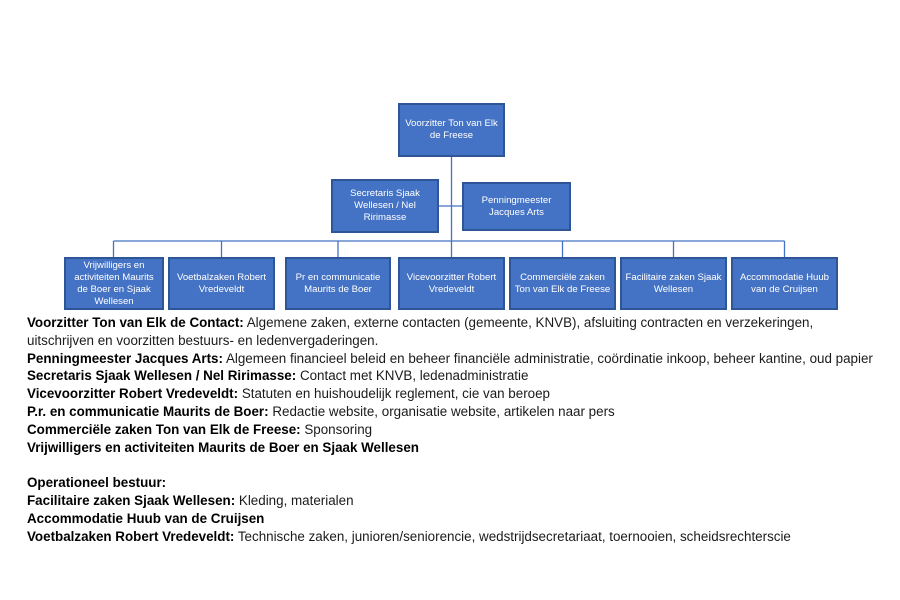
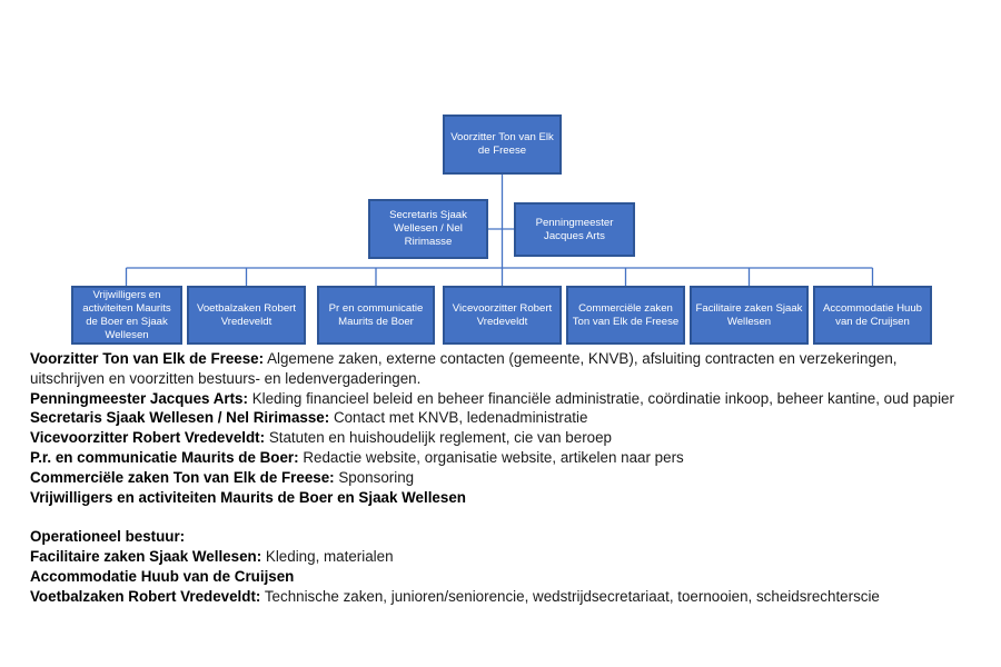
  Voorzitter Ton van Elk de Freese
  Secretaris Sjaak Wellesen / Nel Ririmasse
  Penningmeester Jacques Arts
  Vrijwilligers en activiteiten Maurits de Boer en Sjaak Wellesen
  Voetbalzaken Robert Vredeveldt
  Pr en communicatie Maurits de Boer
  Vicevoorzitter Robert Vredeveldt
  Commerciële zaken Ton van Elk de Freese
  Facilitaire zaken Sjaak Wellesen
  Accommodatie Huub van de Cruijsen
- Voorzitter Ton van Elk de Contact: Algemene zaken, externe contacten (gemeente, KNVB), afsluiting contracten en verzekeringen, uitschrijven en voorzitten bestuurs- en ledenvergaderingen.
+ Voorzitter Ton van Elk de Freese: Algemene zaken, externe contacten (gemeente, KNVB), afsluiting contracten en verzekeringen, uitschrijven en voorzitten bestuurs- en ledenvergaderingen.
- Penningmeester Jacques Arts: Algemeen financieel beleid en beheer financiële administratie, coördinatie inkoop, beheer kantine, oud papier
+ Penningmeester Jacques Arts: Kleding financieel beleid en beheer financiële administratie, coördinatie inkoop, beheer kantine, oud papier
  Secretaris Sjaak Wellesen / Nel Ririmasse: Contact met KNVB, ledenadministratie
  Vicevoorzitter Robert Vredeveldt: Statuten en huishoudelijk reglement, cie van beroep
  P.r. en communicatie Maurits de Boer: Redactie website, organisatie website, artikelen naar pers
  Commerciële zaken Ton van Elk de Freese: Sponsoring
  Vrijwilligers en activiteiten Maurits de Boer en Sjaak Wellesen
  Operationeel bestuur:
  Facilitaire zaken Sjaak Wellesen: Kleding, materialen
  Accommodatie Huub van de Cruijsen
  Voetbalzaken Robert Vredeveldt: Technische zaken, junioren/seniorencie, wedstrijdsecretariaat, toernooien, scheidsrechterscie
